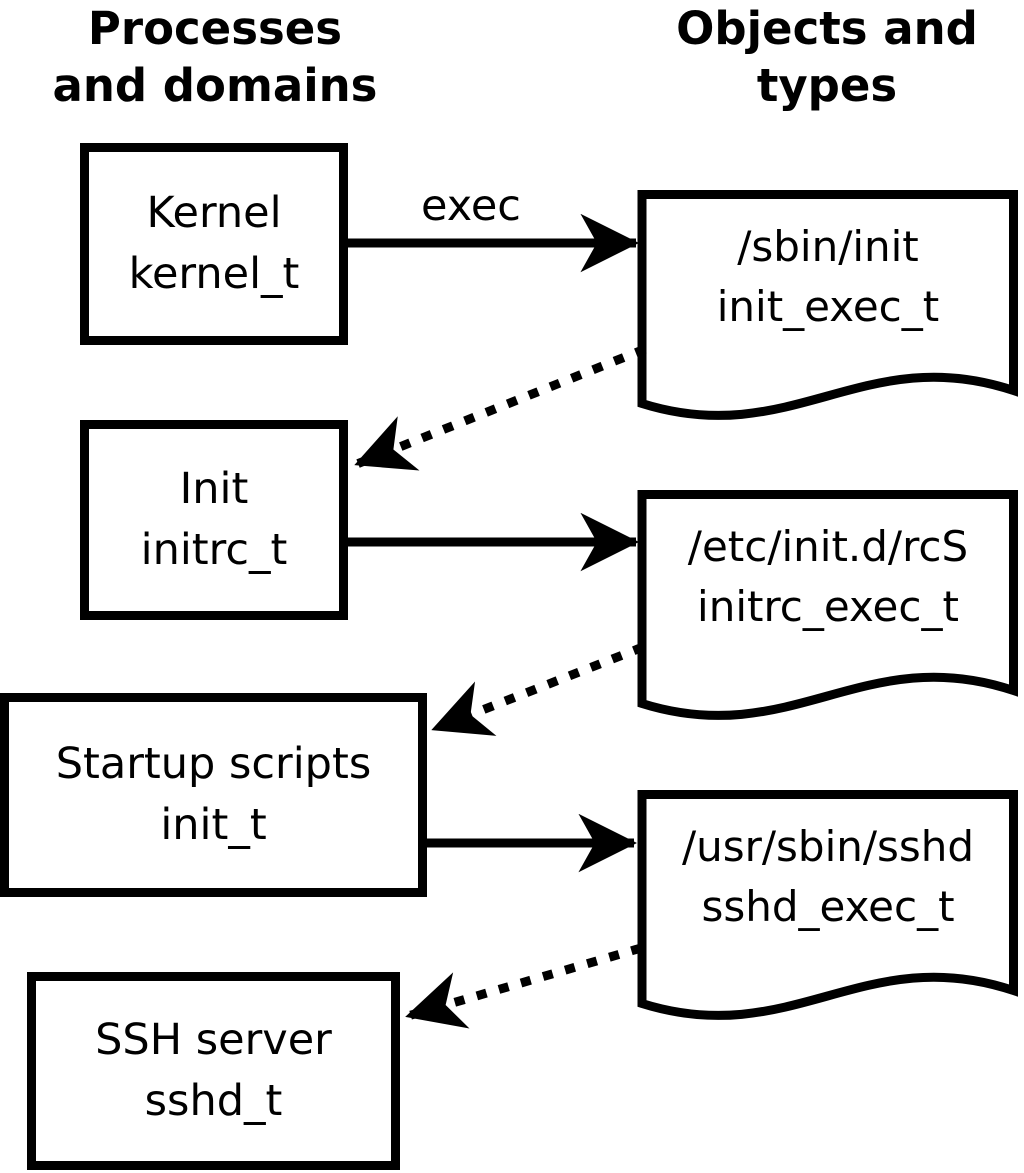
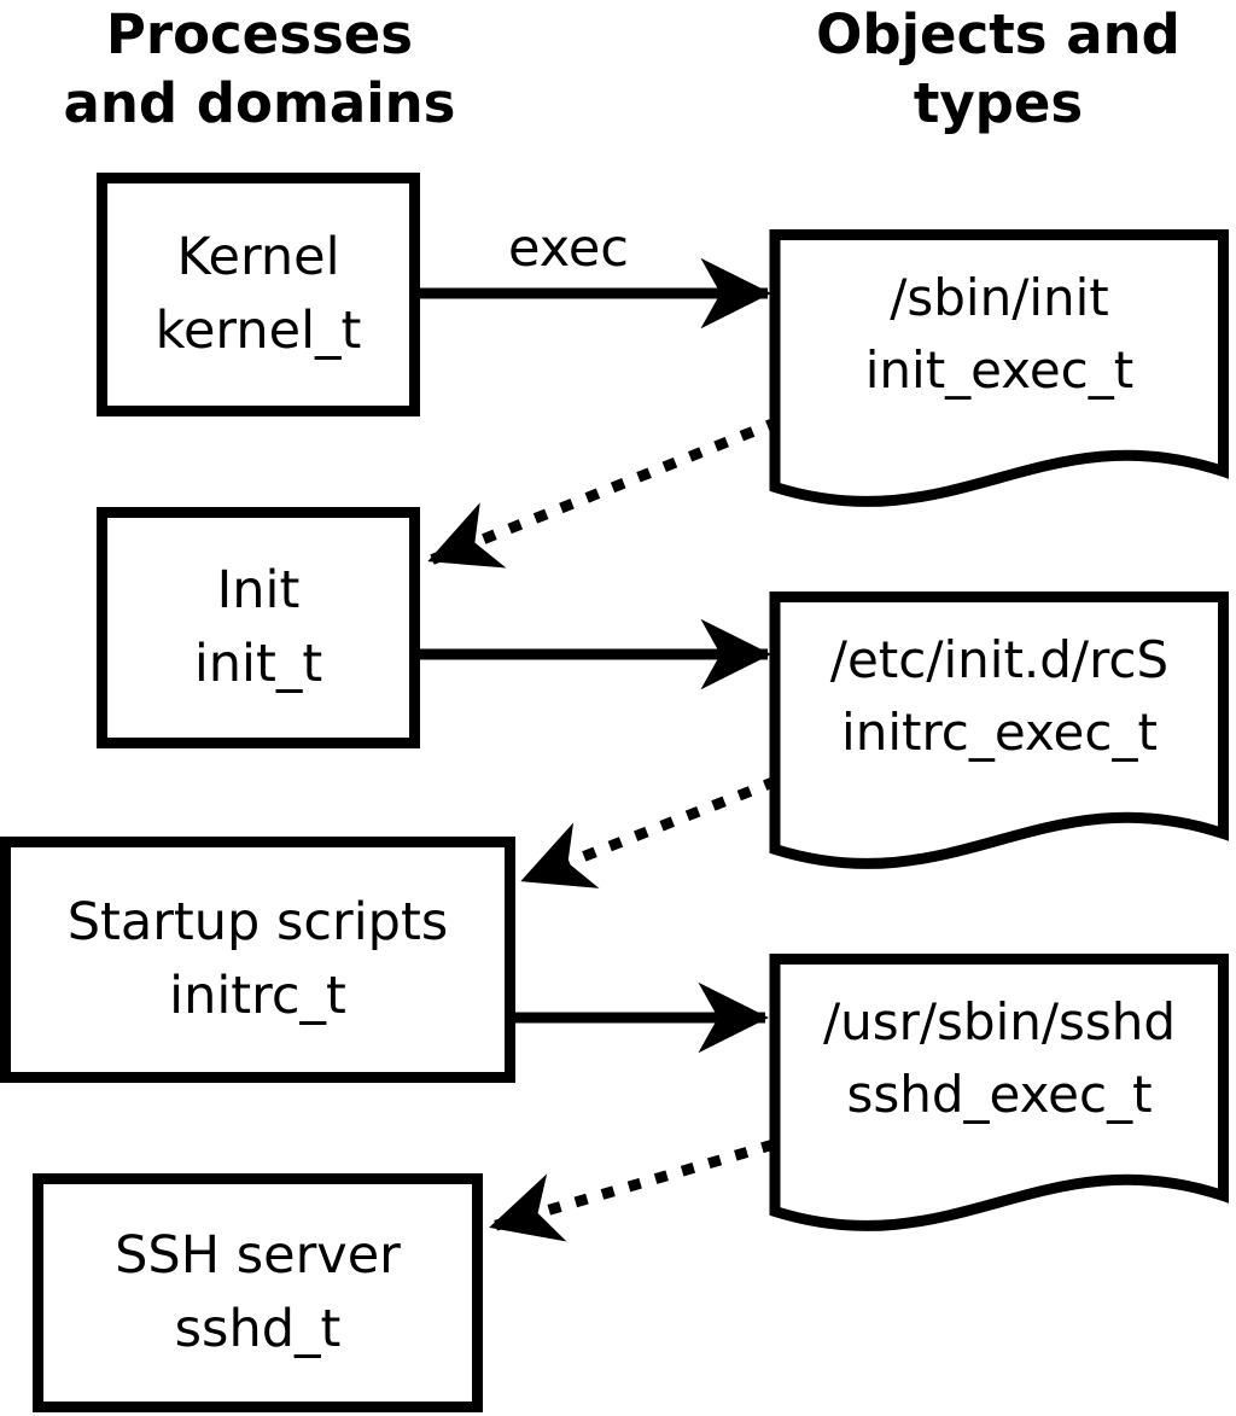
  Processes
  and domains
  Objects and
  types
  exec
  Kernel
  kernel_t
  Init
- initrc_t
+ init_t
  Startup scripts
- init_t
+ initrc_t
  SSH server
  sshd_t
  /sbin/init
  init_exec_t
  /etc/init.d/rcS
  initrc_exec_t
  /usr/sbin/sshd
  sshd_exec_t
